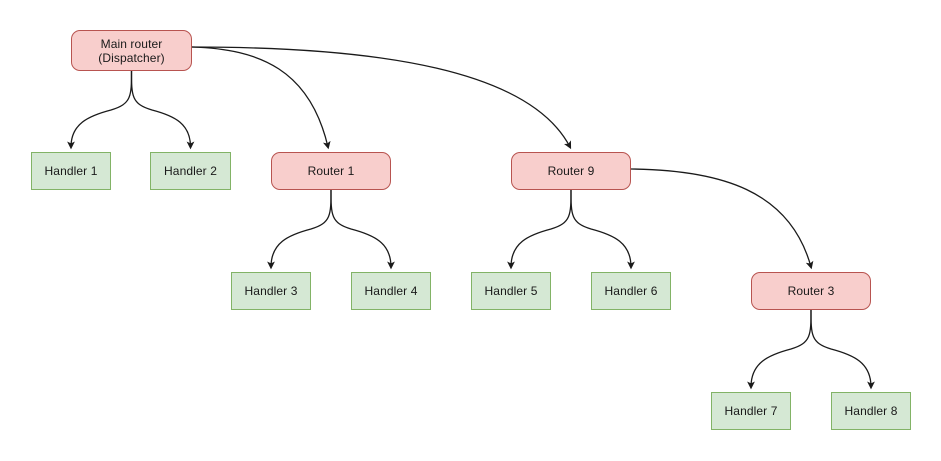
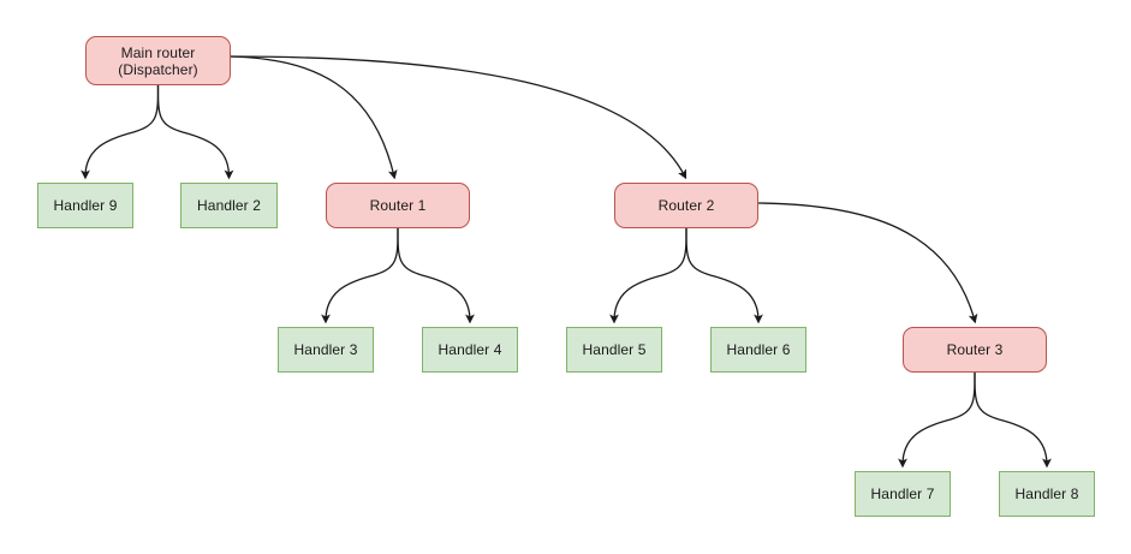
  Main router
  (Dispatcher)
- Handler 1
+ Handler 9
  Handler 2
  Router 1
- Router 9
+ Router 2
  Handler 3
  Handler 4
  Handler 5
  Handler 6
  Router 3
  Handler 7
  Handler 8
